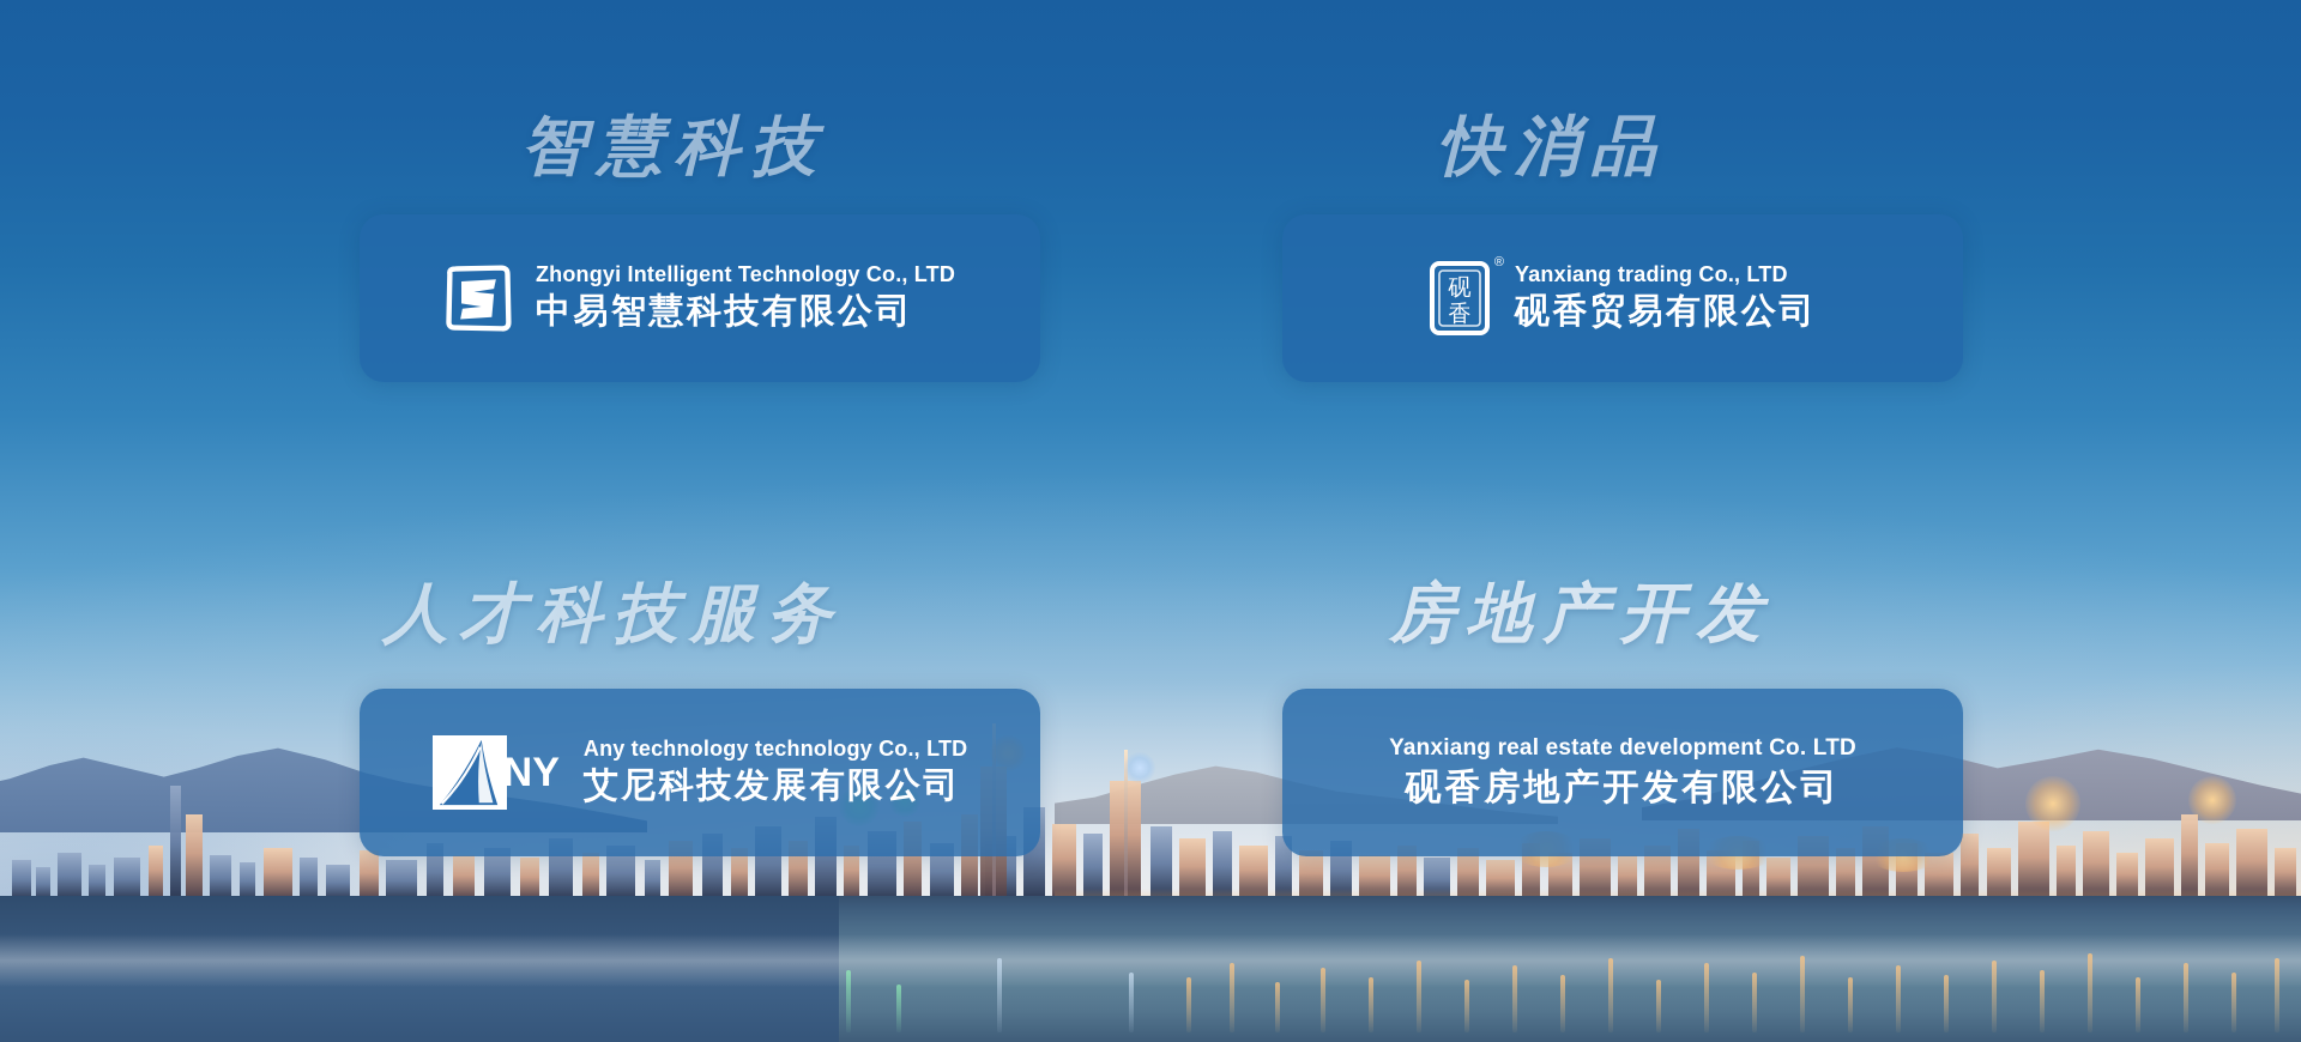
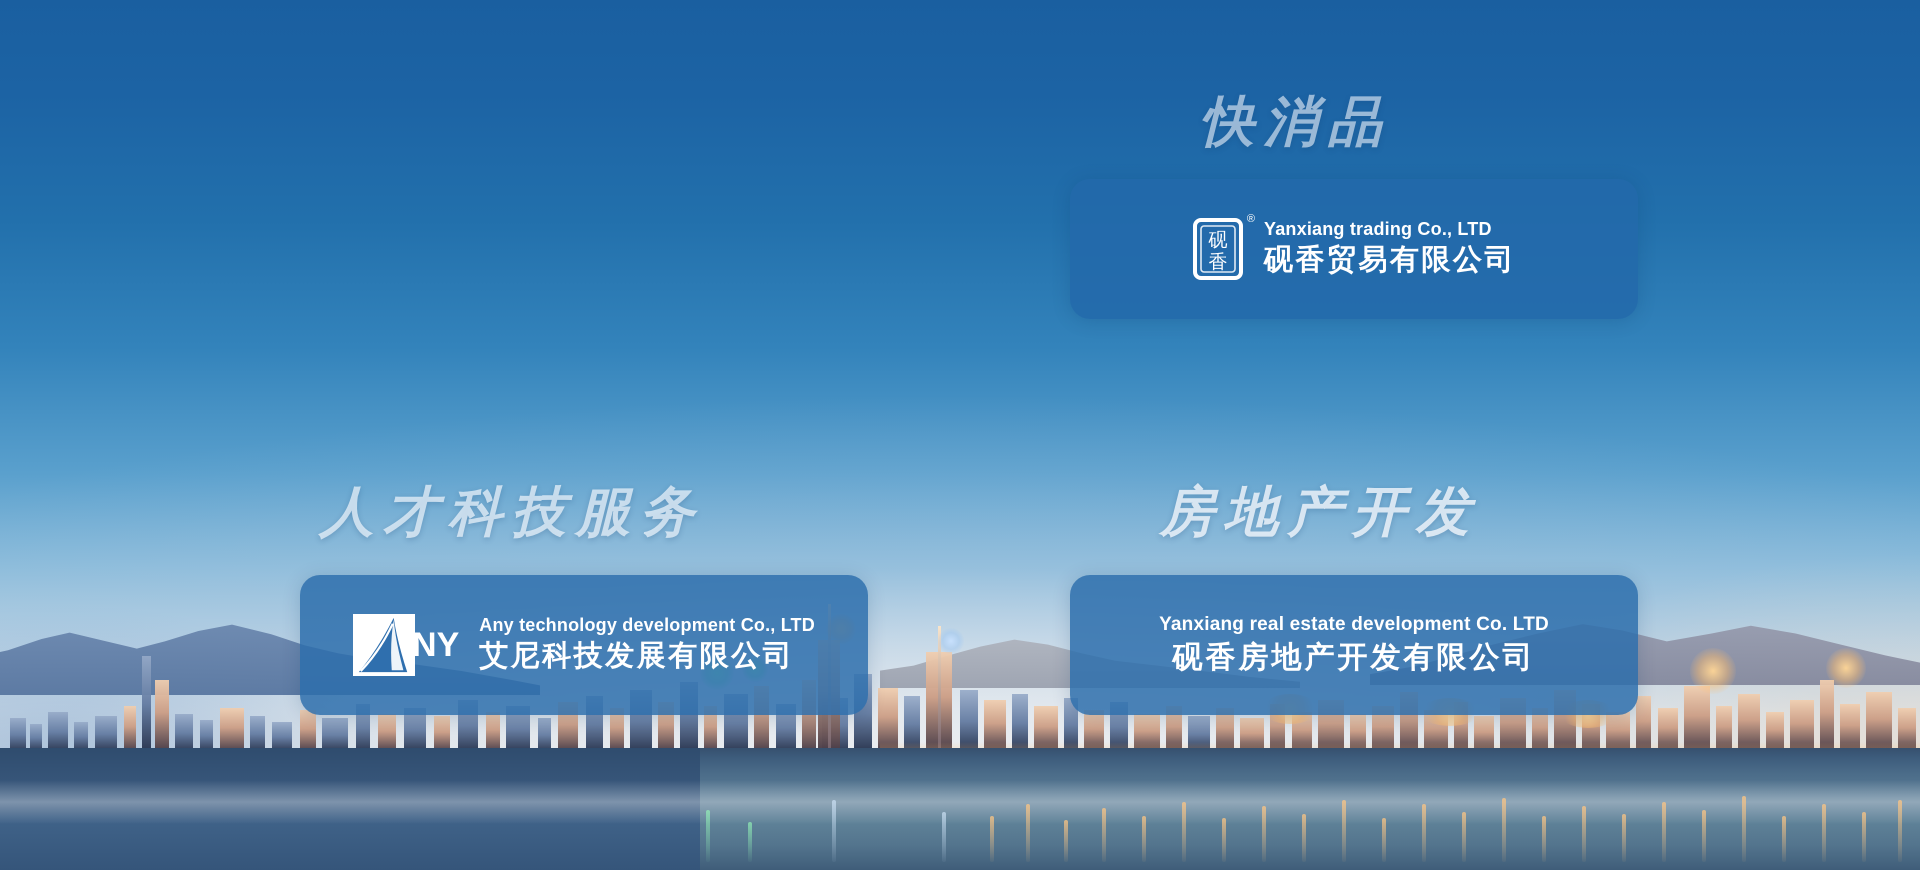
- 智慧科技
- Zhongyi Intelligent Technology Co., LTD
- 中易智慧科技有限公司
  快消品
  砚
  香
  ®
  Yanxiang trading Co., LTD
  砚香贸易有限公司
  人才科技服务
  NY
- Any technology technology Co., LTD
+ Any technology development Co., LTD
  艾尼科技发展有限公司
  房地产开发
  Yanxiang real estate development Co. LTD
  砚香房地产开发有限公司
